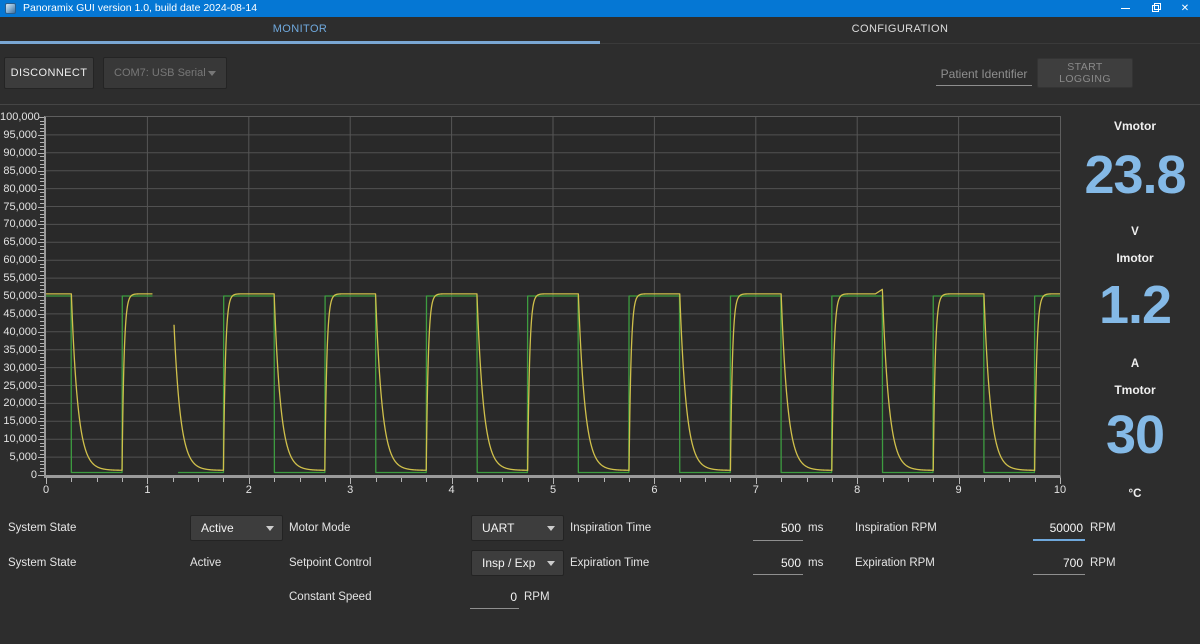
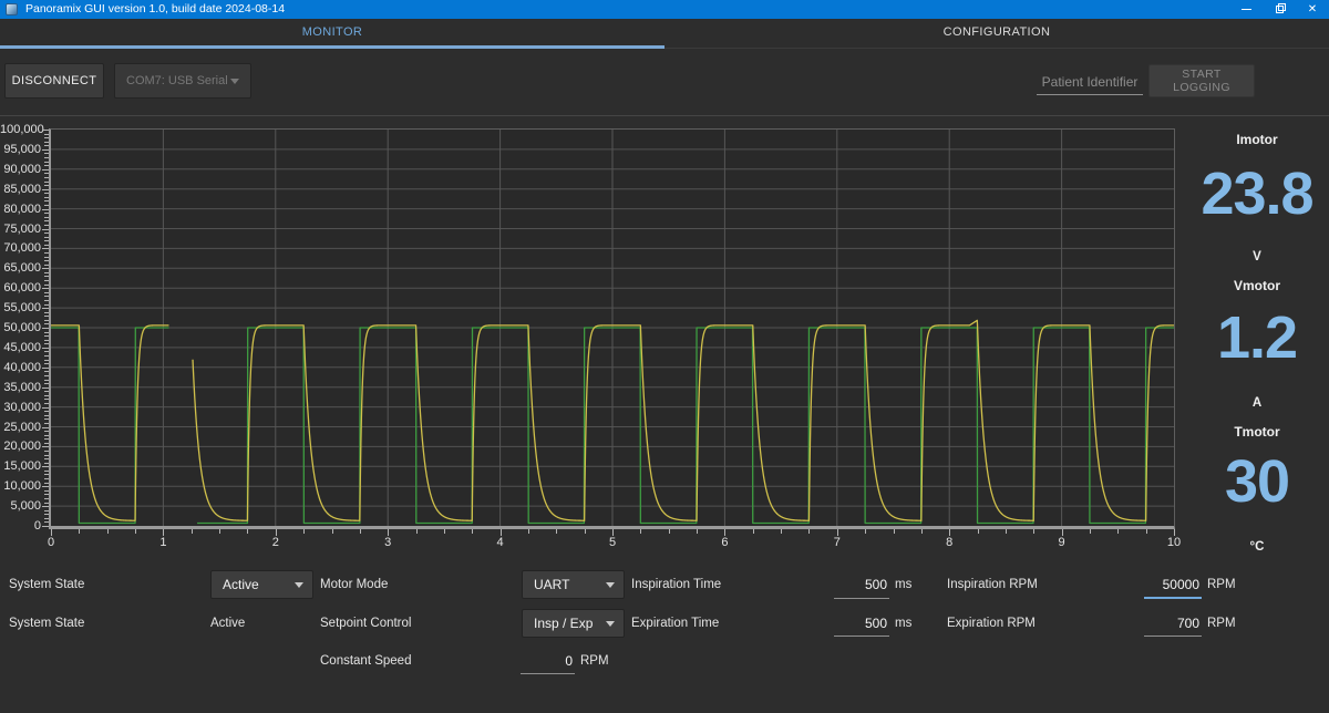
  Panoramix GUI version 1.0, build date 2024-08-14
  ✕
  MONITOR
  CONFIGURATION
  DISCONNECT
  COM7: USB Serial
  Patient Identifier
  START LOGGING
  100,000
  95,000
  90,000
  85,000
  80,000
  75,000
  70,000
  65,000
  60,000
  55,000
  50,000
  45,000
  40,000
  35,000
  30,000
  25,000
  20,000
  15,000
  10,000
  5,000
  0
  0
  1
  2
  3
  4
  5
  6
  7
  8
  9
  10
- Vmotor
+ Imotor
  23.8
  V
- Imotor
+ Vmotor
  1.2
  A
  Tmotor
  30
  °C
  System State
  Active
  Motor Mode
  UART
  Inspiration Time
  500
  ms
  Inspiration RPM
  50000
  RPM
  System State
  Active
  Setpoint Control
  Insp / Exp
  Expiration Time
  500
  ms
  Expiration RPM
  700
  RPM
  Constant Speed
  0
  RPM
